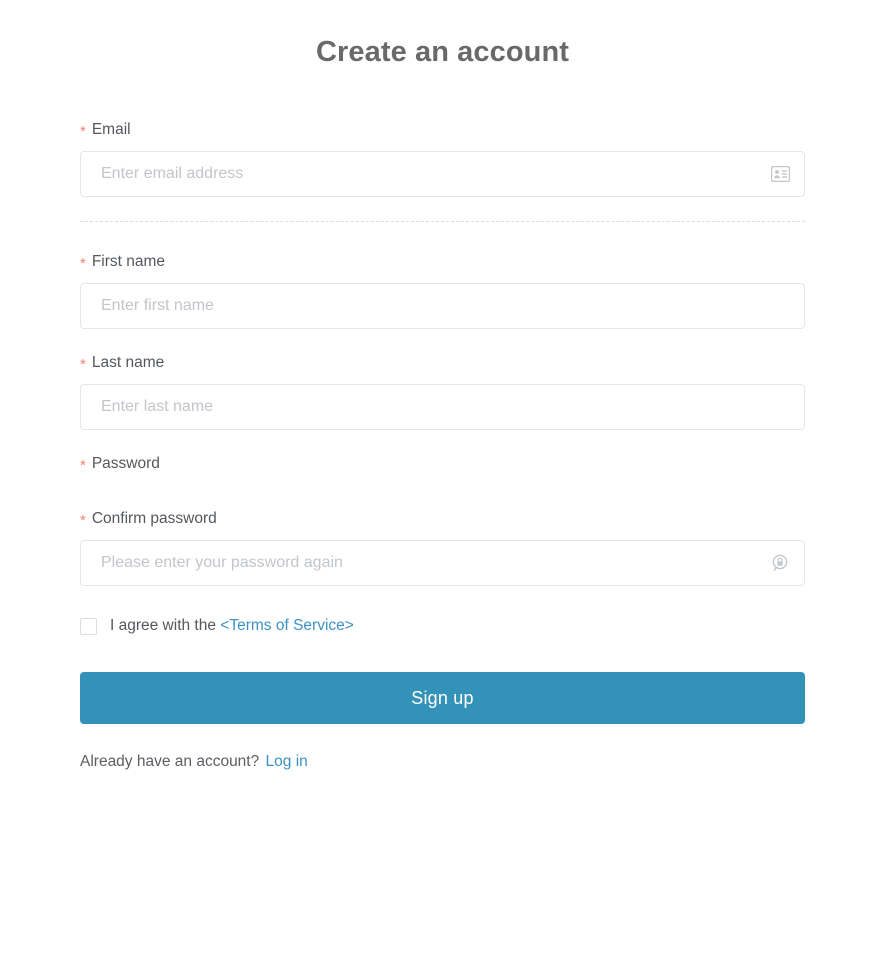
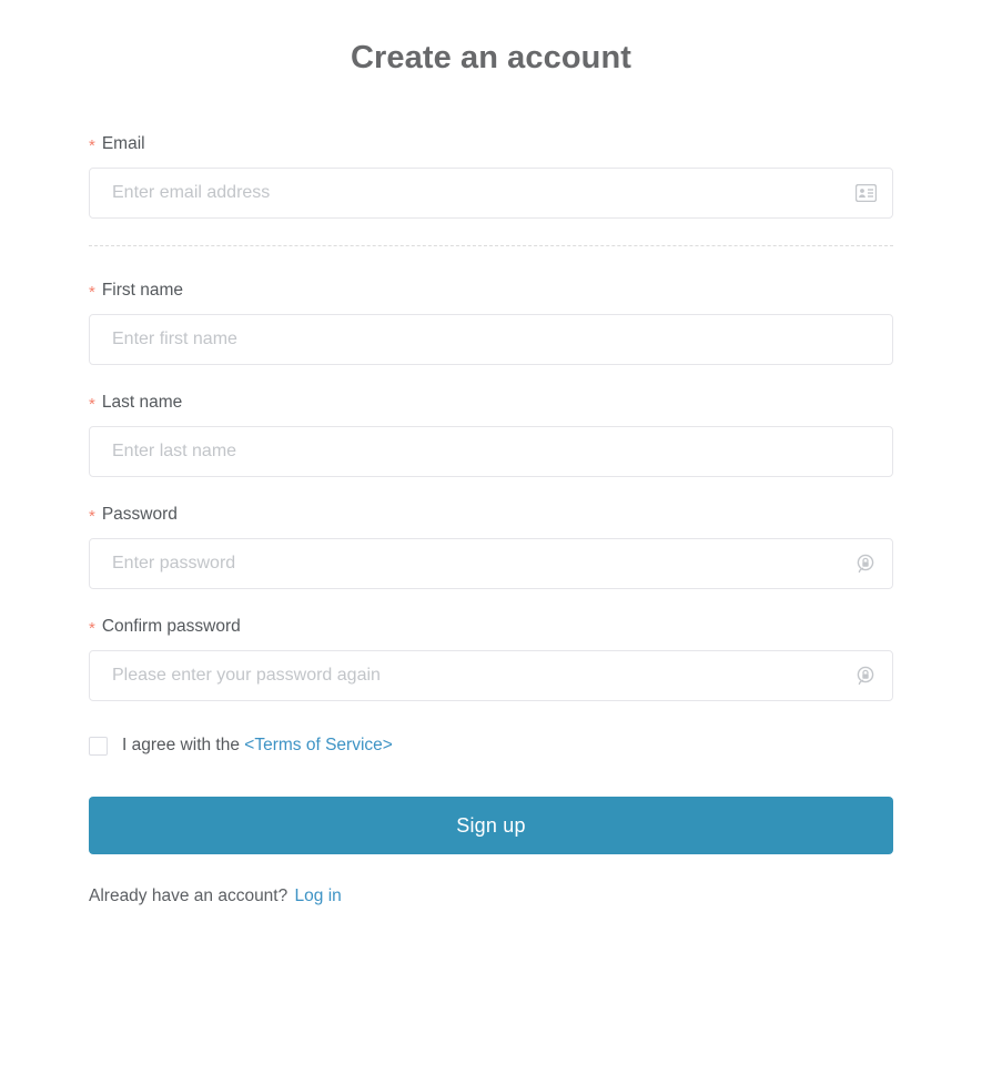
  Create an account
  *
  Email
  Enter email address
  *
  First name
  Enter first name
  *
  Last name
  Enter last name
  *
  Password
+ Enter password
  *
  Confirm password
  Please enter your password again
  I agree with the <Terms of Service>
  Sign up
  Already have an account? Log in
